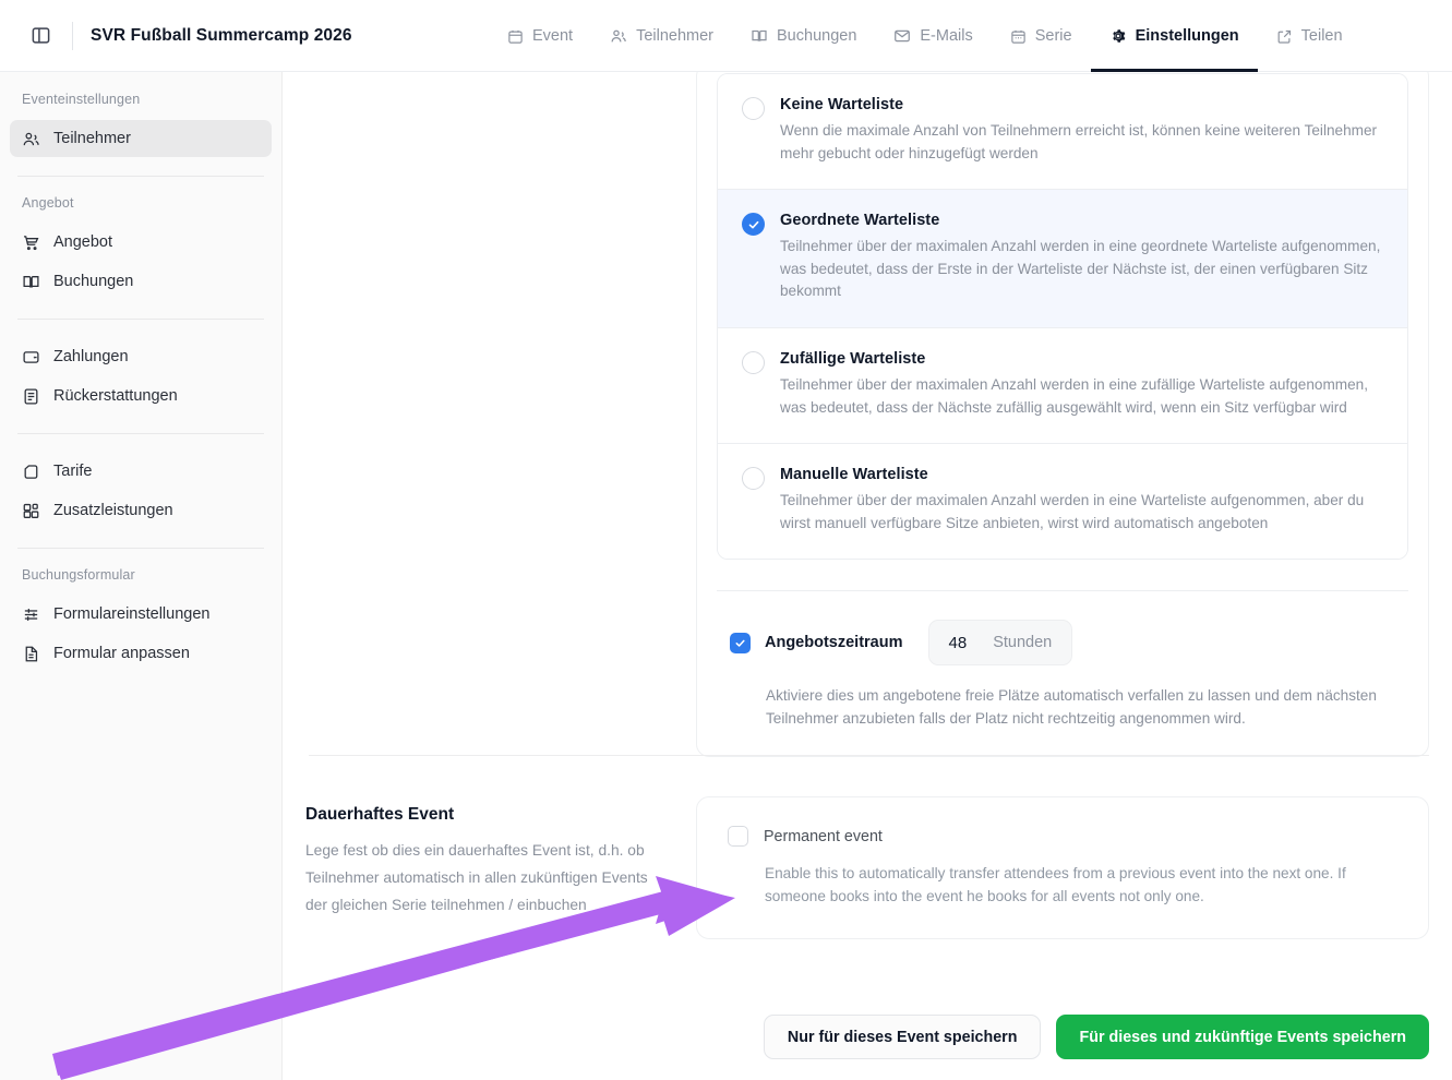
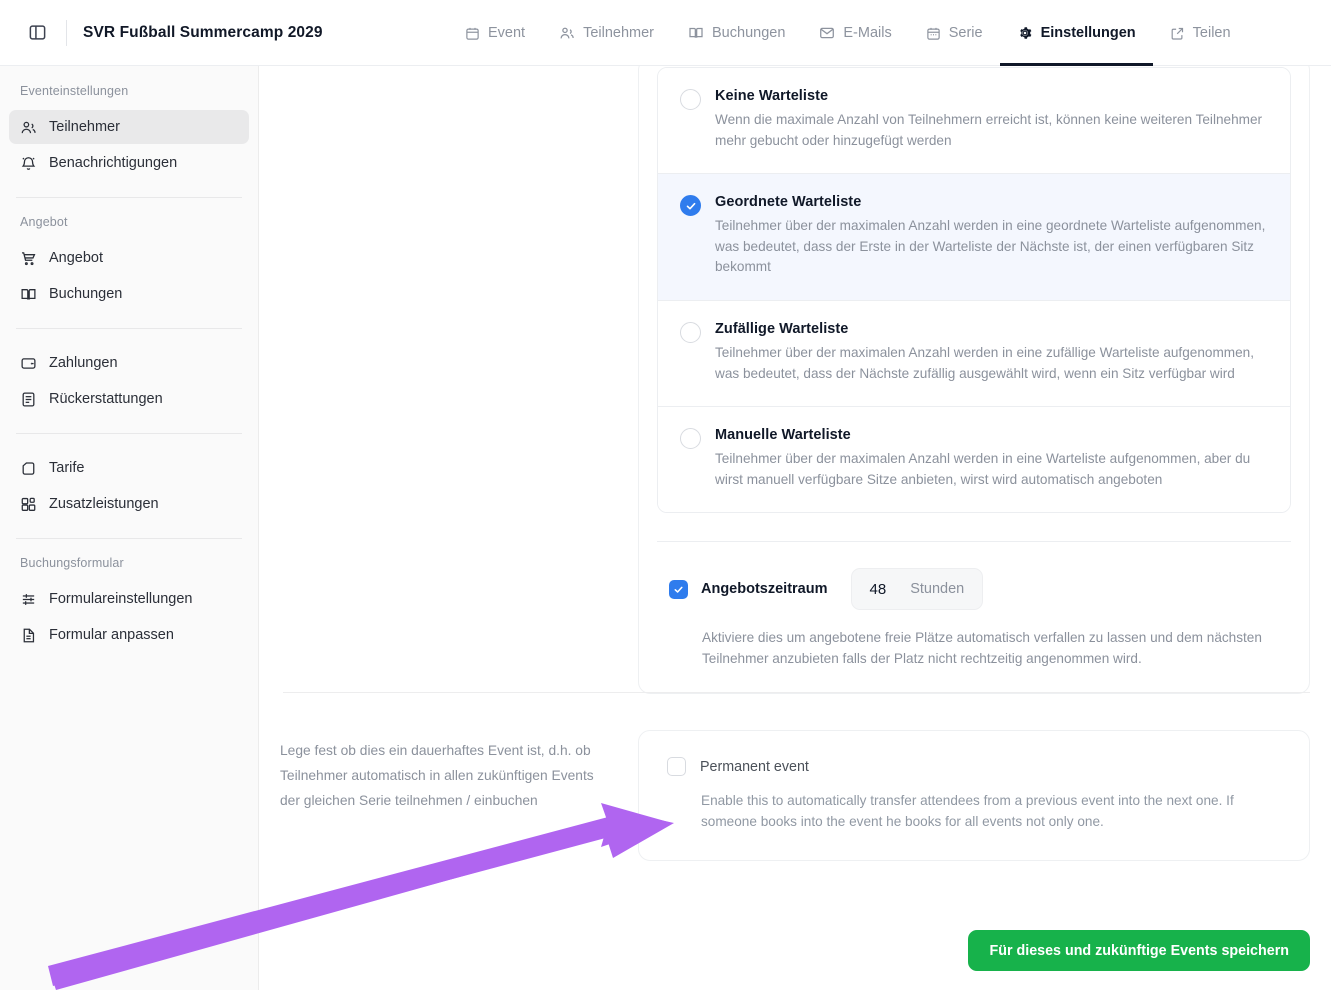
- SVR Fußball Summercamp 2026
+ SVR Fußball Summercamp 2029
  Event
  Teilnehmer
  Buchungen
  E-Mails
  Serie
  Einstellungen
  Teilen
  Eventeinstellungen
  Teilnehmer
+ Benachrichtigungen
  Angebot
  Angebot
  Buchungen
  Zahlungen
  Rückerstattungen
  Tarife
  Zusatzleistungen
  Buchungsformular
  Formulareinstellungen
  Formular anpassen
  Keine Warteliste
  Wenn die maximale Anzahl von Teilnehmern erreicht ist, können keine weiteren Teilnehmer mehr gebucht oder hinzugefügt werden
  Geordnete Warteliste
  Teilnehmer über der maximalen Anzahl werden in eine geordnete Warteliste aufgenommen, was bedeutet, dass der Erste in der Warteliste der Nächste ist, der einen verfügbaren Sitz bekommt
  Zufällige Warteliste
  Teilnehmer über der maximalen Anzahl werden in eine zufällige Warteliste aufgenommen, was bedeutet, dass der Nächste zufällig ausgewählt wird, wenn ein Sitz verfügbar wird
  Manuelle Warteliste
  Teilnehmer über der maximalen Anzahl werden in eine Warteliste aufgenommen, aber du wirst manuell verfügbare Sitze anbieten, wirst wird automatisch angeboten
  Angebotszeitraum
  48
  Stunden
  Aktiviere dies um angebotene freie Plätze automatisch verfallen zu lassen und dem nächsten Teilnehmer anzubieten falls der Platz nicht rechtzeitig angenommen wird.
- Dauerhaftes Event
  Lege fest ob dies ein dauerhaftes Event ist, d.h. ob Teilnehmer automatisch in allen zukünftigen Events der gleichen Serie teilnehmen / einbuchen
  Permanent event
  Enable this to automatically transfer attendees from a previous event into the next one. If someone books into the event he books for all events not only one.
- Nur für dieses Event speichern
  Für dieses und zukünftige Events speichern
